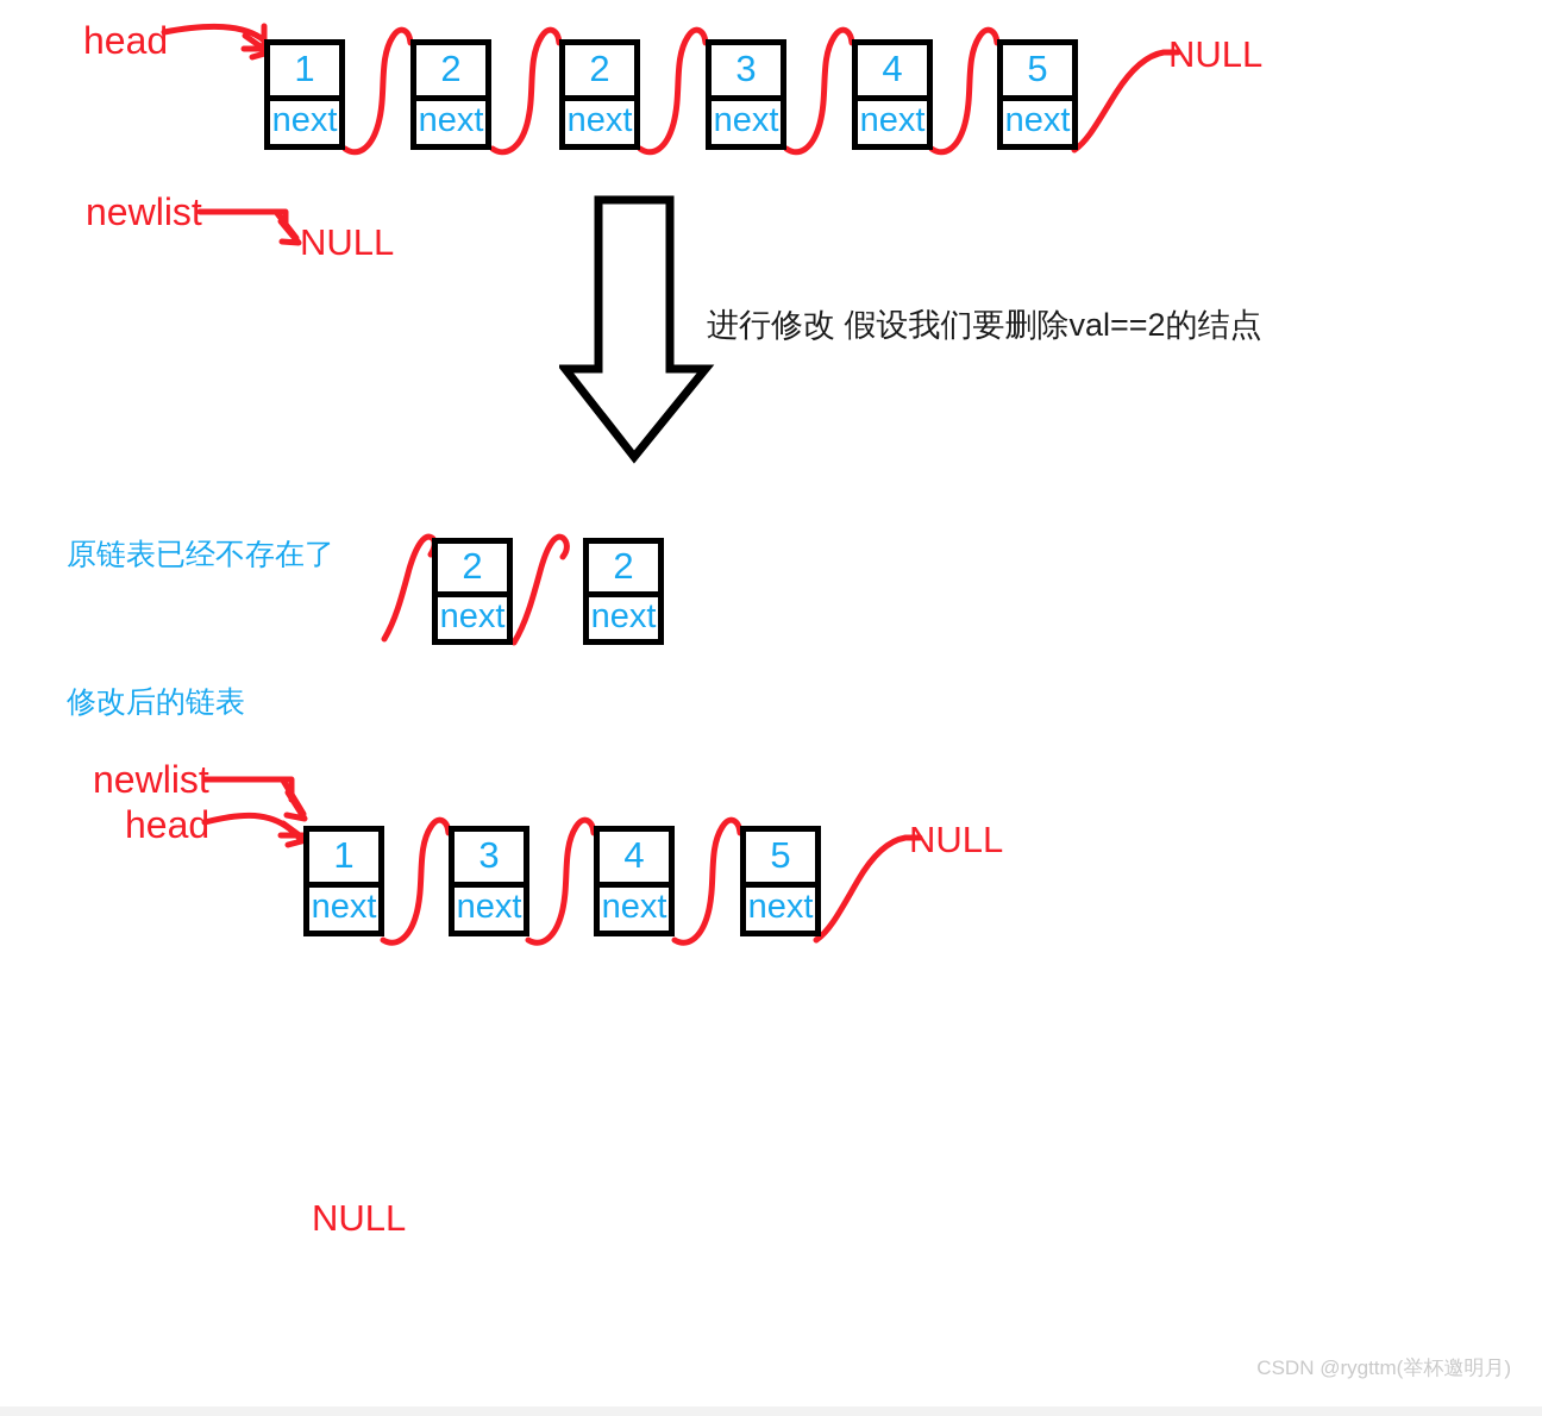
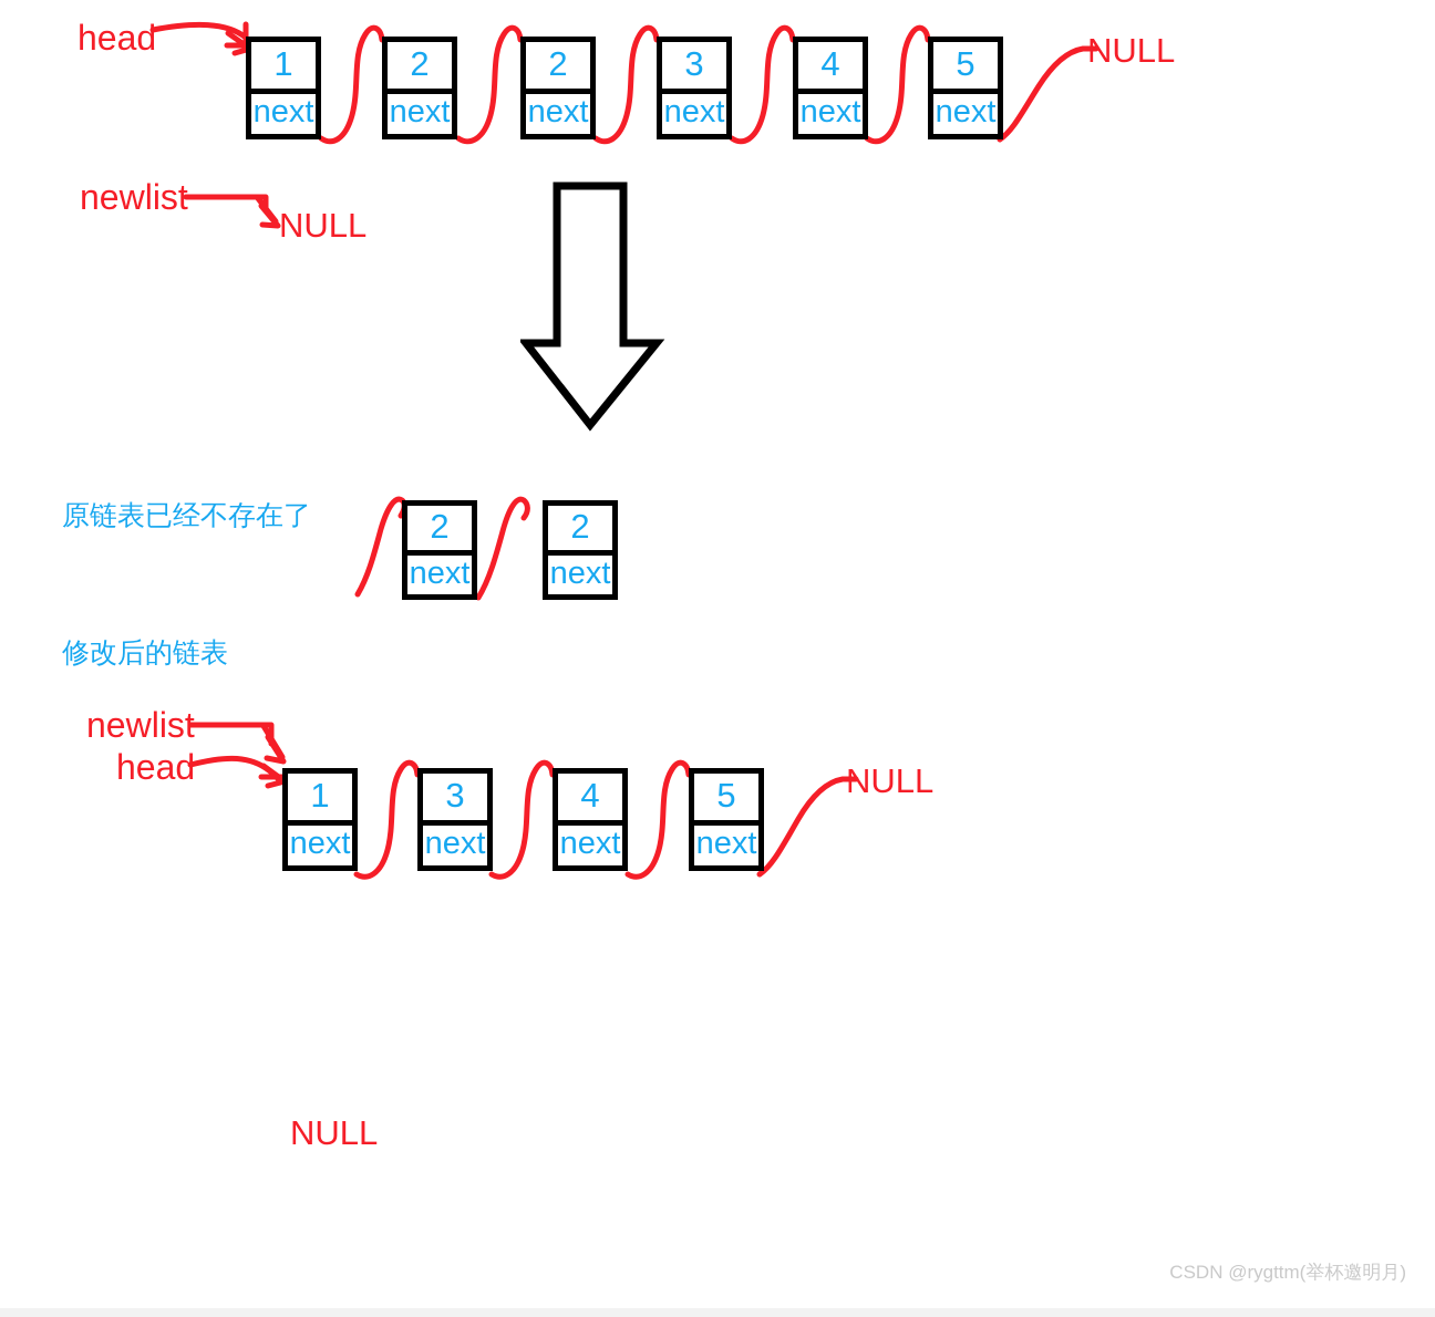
  head
  1
  next
  2
  next
  2
  next
  3
  next
  4
  next
  5
  next
  NULL
  newlist
  NULL
- 进行修改 假设我们要删除val==2的结点
  原链表已经不存在了
  2
  next
  2
  next
  修改后的链表
  newlist
  head
  1
  next
  3
  next
  4
  next
  5
  next
  NULL
  NULL
  CSDN @rygttm(举杯邀明月)
